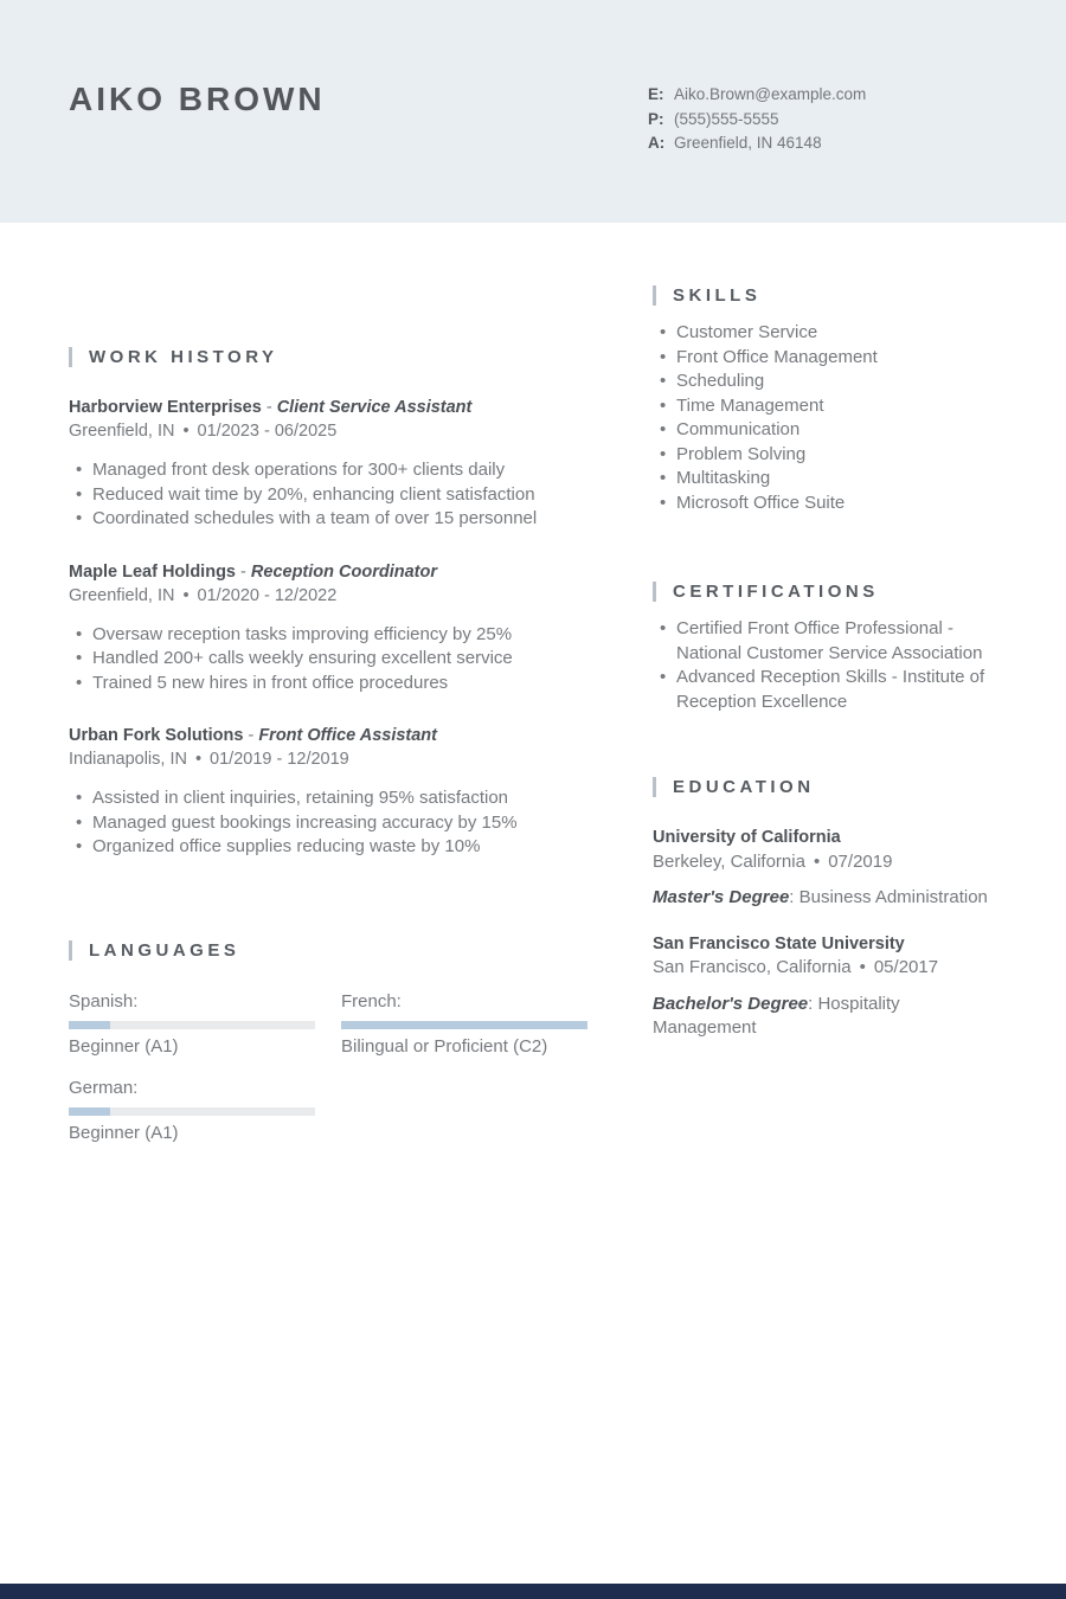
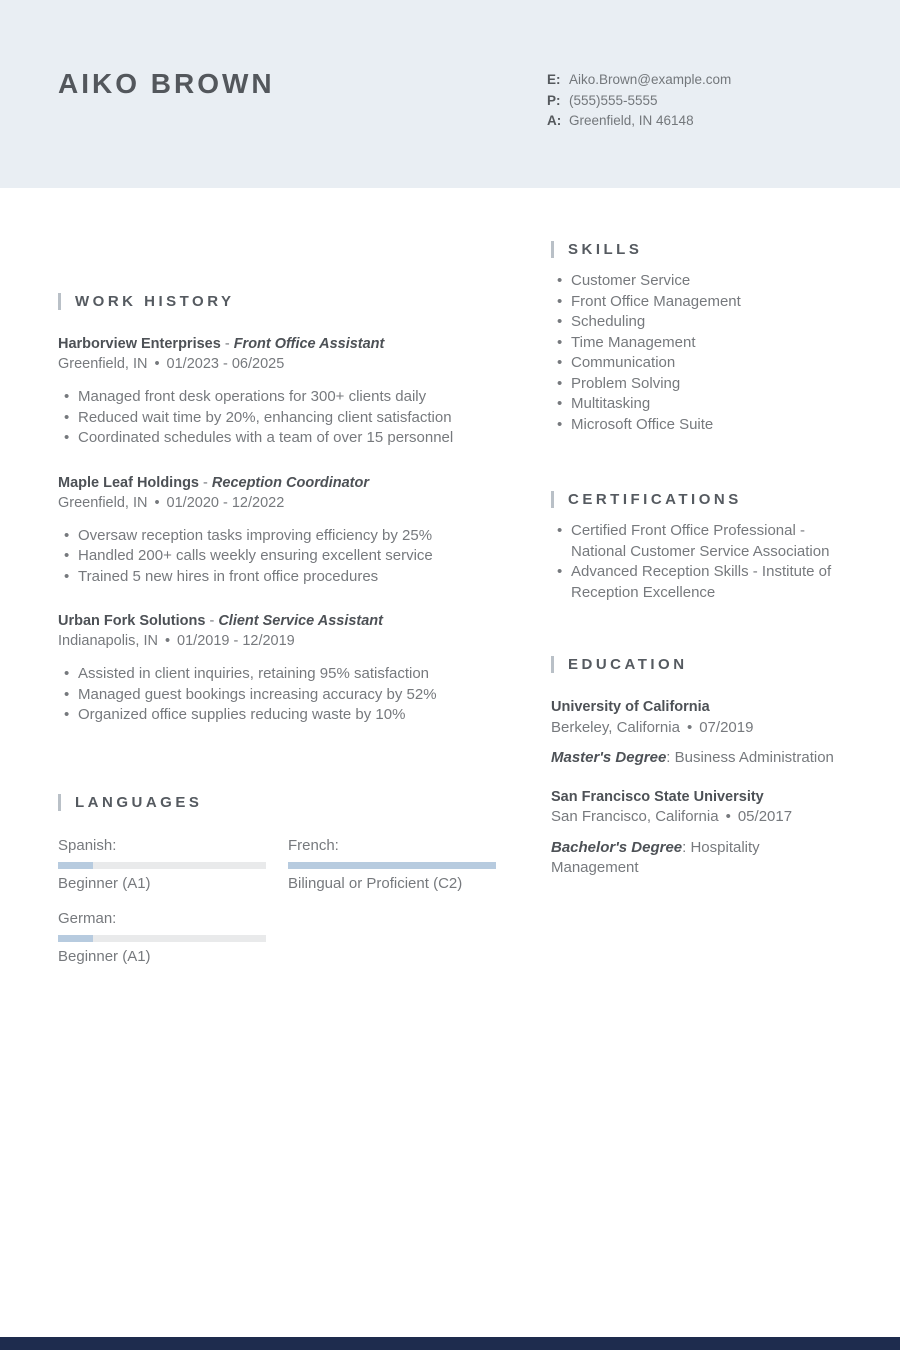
  AIKO BROWN
  E:
  Aiko.Brown@example.com
  P:
  (555)555-5555
  A:
  Greenfield, IN 46148
  WORK HISTORY
- Harborview Enterprises - Client Service Assistant
+ Harborview Enterprises - Front Office Assistant
  Greenfield, IN • 01/2023 - 06/2025
  Managed front desk operations for 300+ clients daily
  Reduced wait time by 20%, enhancing client satisfaction
  Coordinated schedules with a team of over 15 personnel
  Maple Leaf Holdings - Reception Coordinator
  Greenfield, IN • 01/2020 - 12/2022
  Oversaw reception tasks improving efficiency by 25%
  Handled 200+ calls weekly ensuring excellent service
  Trained 5 new hires in front office procedures
- Urban Fork Solutions - Front Office Assistant
+ Urban Fork Solutions - Client Service Assistant
  Indianapolis, IN • 01/2019 - 12/2019
  Assisted in client inquiries, retaining 95% satisfaction
- Managed guest bookings increasing accuracy by 15%
+ Managed guest bookings increasing accuracy by 52%
  Organized office supplies reducing waste by 10%
  LANGUAGES
  Spanish:
  Beginner (A1)
  French:
  Bilingual or Proficient (C2)
  German:
  Beginner (A1)
  SKILLS
  Customer Service
  Front Office Management
  Scheduling
  Time Management
  Communication
  Problem Solving
  Multitasking
  Microsoft Office Suite
  CERTIFICATIONS
  Certified Front Office Professional - National Customer Service Association
  Advanced Reception Skills - Institute of Reception Excellence
  EDUCATION
  University of California
  Berkeley, California • 07/2019
  Master's Degree: Business Administration
  San Francisco State University
  San Francisco, California • 05/2017
  Bachelor's Degree: Hospitality Management
